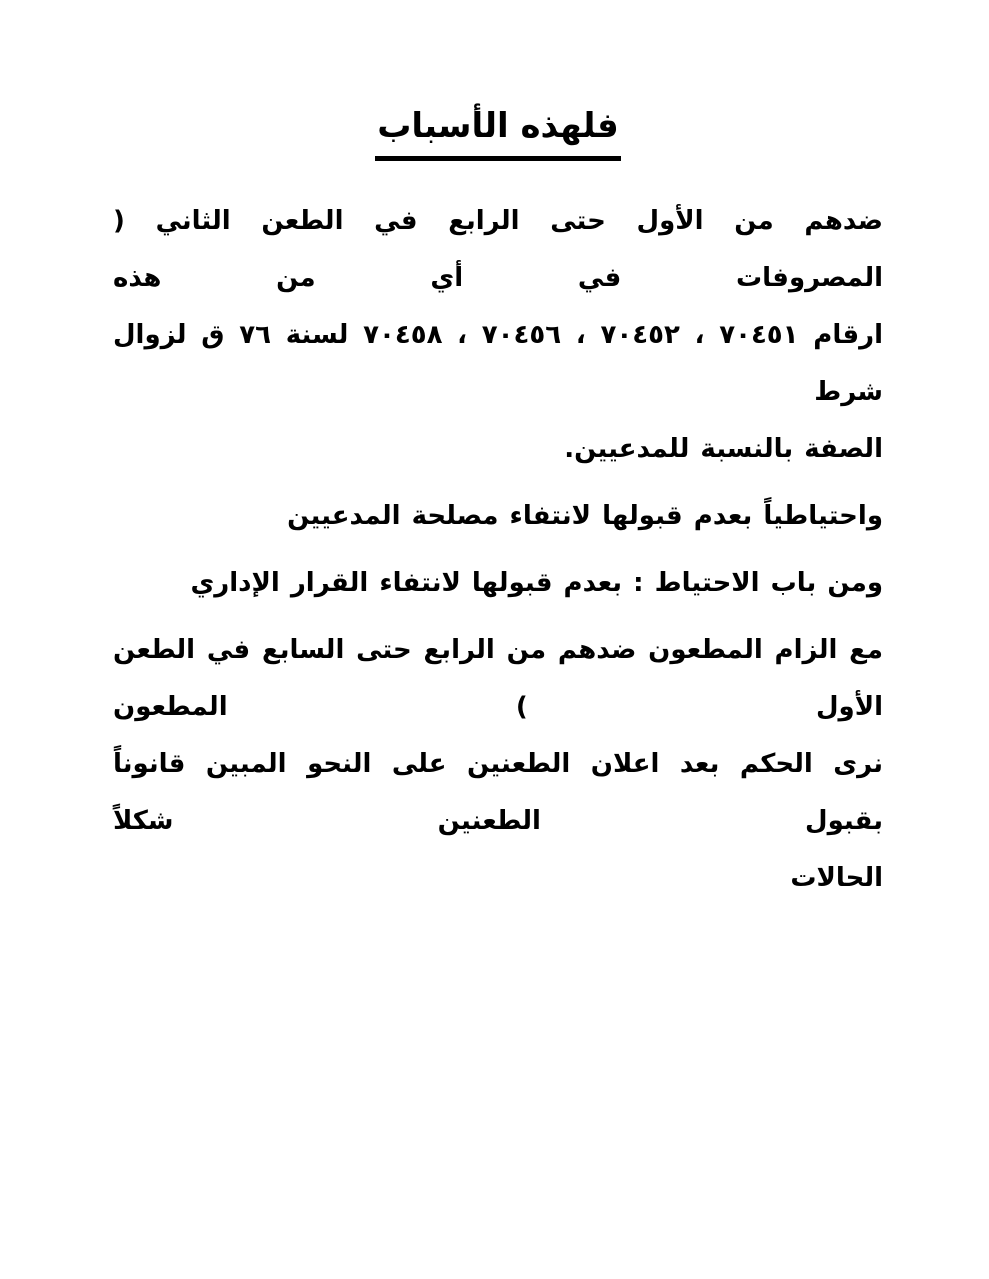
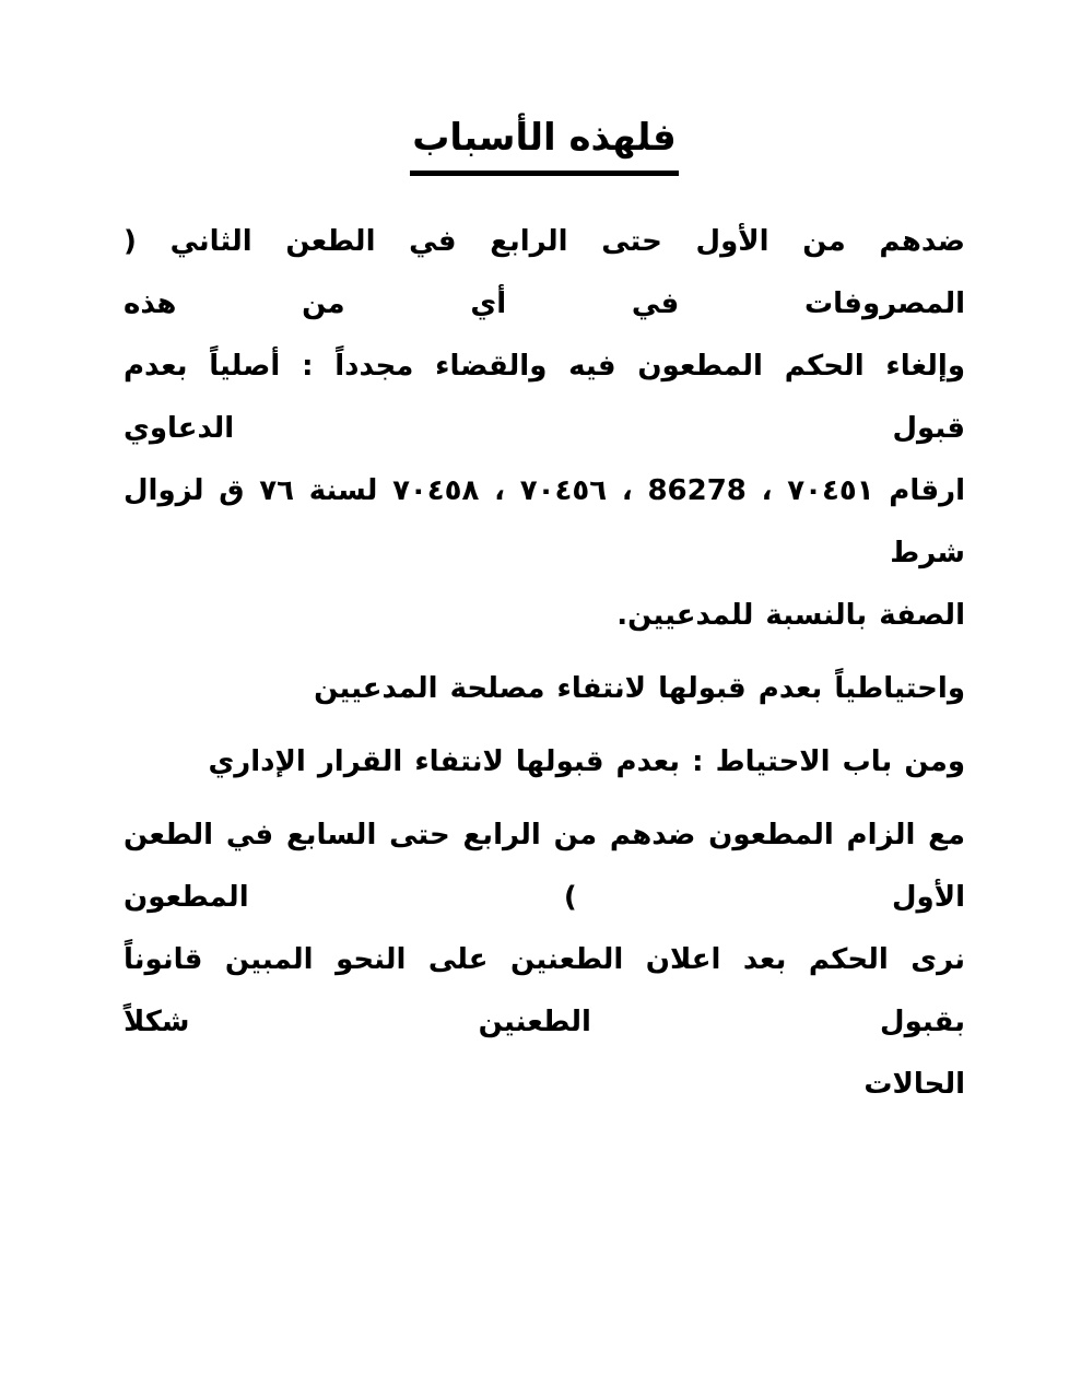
  فلهذه الأسباب
  ضدهم من الأول حتى الرابع في الطعن الثاني ( المصروفات في أي من هذه
+ وإلغاء الحكم المطعون فيه والقضاء مجدداً : أصلياً بعدم قبول الدعاوي
- ارقام ٧٠٤٥١ ، ٧٠٤٥٢ ، ٧٠٤٥٦ ، ٧٠٤٥٨ لسنة ٧٦ ق لزوال شرط
+ ارقام ٧٠٤٥١ ، 86278 ، ٧٠٤٥٦ ، ٧٠٤٥٨ لسنة ٧٦ ق لزوال شرط
  الصفة بالنسبة للمدعيين.
  واحتياطياً بعدم قبولها لانتفاء مصلحة المدعيين
  ومن باب الاحتياط : بعدم قبولها لانتفاء القرار الإداري
  مع الزام المطعون ضدهم من الرابع حتى السابع في الطعن الأول ) المطعون
  نرى الحكم بعد اعلان الطعنين على النحو المبين قانوناً بقبول الطعنين شكلاً
  الحالات
